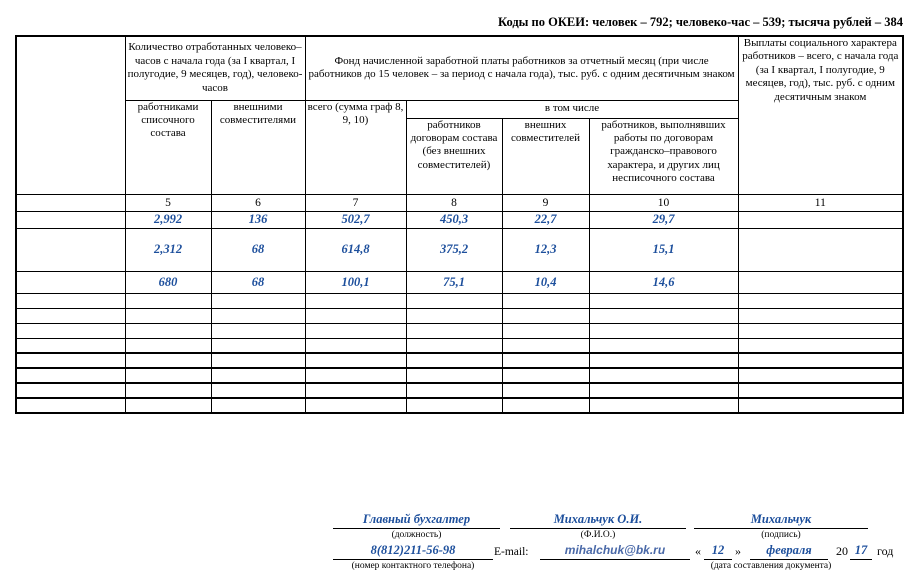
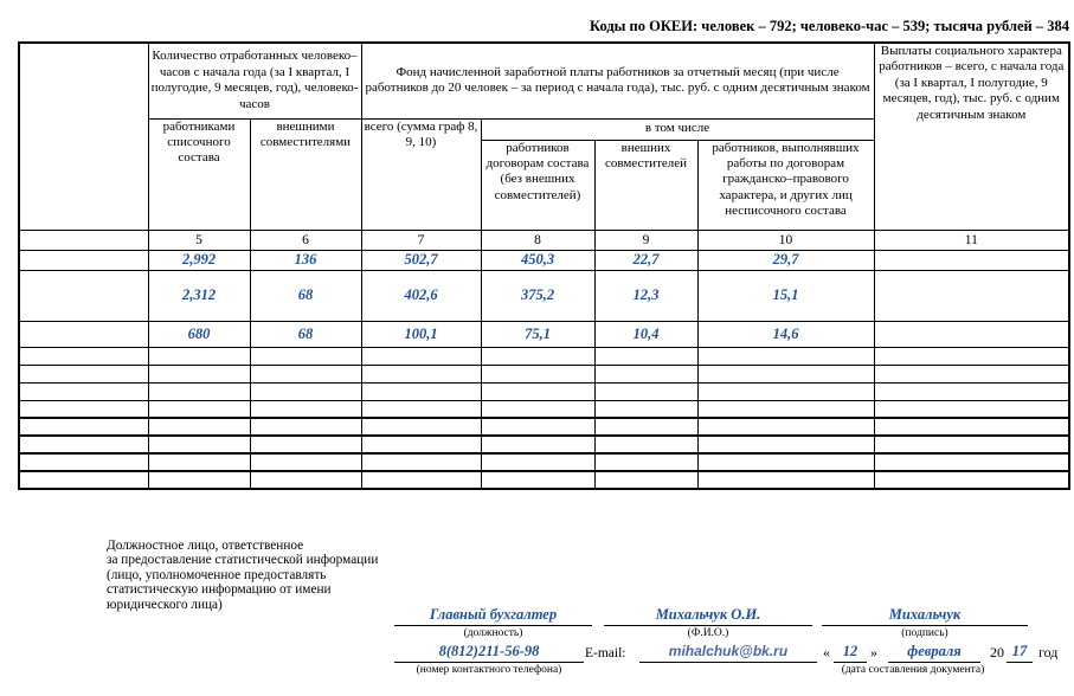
  Коды по ОКЕИ: человек – 792; человеко-час – 539; тысяча рублей – 384
- 	Количество отработанных человеко–часов с начала года (за I квартал, I полугодие, 9 месяцев, год), человеко-часов	Фонд начисленной заработной платы работников за отчетный месяц (при числе работников до 15 человек – за период с начала года), тыс. руб. с одним десятичным знаком	Выплаты социального характера работников – всего, с начала года (за I квартал, I полугодие, 9 месяцев, год), тыс. руб. с одним десятичным знаком
+ 	Количество отработанных человеко–часов с начала года (за I квартал, I полугодие, 9 месяцев, год), человеко-часов	Фонд начисленной заработной платы работников за отчетный месяц (при числе работников до 20 человек – за период с начала года), тыс. руб. с одним десятичным знаком	Выплаты социального характера работников – всего, с начала года (за I квартал, I полугодие, 9 месяцев, год), тыс. руб. с одним десятичным знаком
  работниками списочного состава	внешними совместителями	всего (сумма граф 8, 9, 10)	в том числе
  работников договорам состава (без внешних совместителей)	внешних совместителей	работников, выполнявших работы по договорам гражданско–правового характера, и других лиц несписочного состава
  	5	6	7	8	9	10	11
  	2,992	136	502,7	450,3	22,7	29,7
- 	2,312	68	614,8	375,2	12,3	15,1
+ 	2,312	68	402,6	375,2	12,3	15,1
  	680	68	100,1	75,1	10,4	14,6
+ Должностное лицо, ответственное
+ за предоставление статистической информации
+ (лицо, уполномоченное предоставлять
+ статистическую информацию от имени
+ юридического лица)
  Главный бухгалтер
  (должность)
  Михальчук О.И.
  (Ф.И.О.)
  Михальчук
  (подпись)
  8(812)211-56-98
  (номер контактного телефона)
  E-mail:
  mihalchuk@bk.ru
  «
  12
  »
  февраля
  20
  17
  год
  (дата составления документа)
